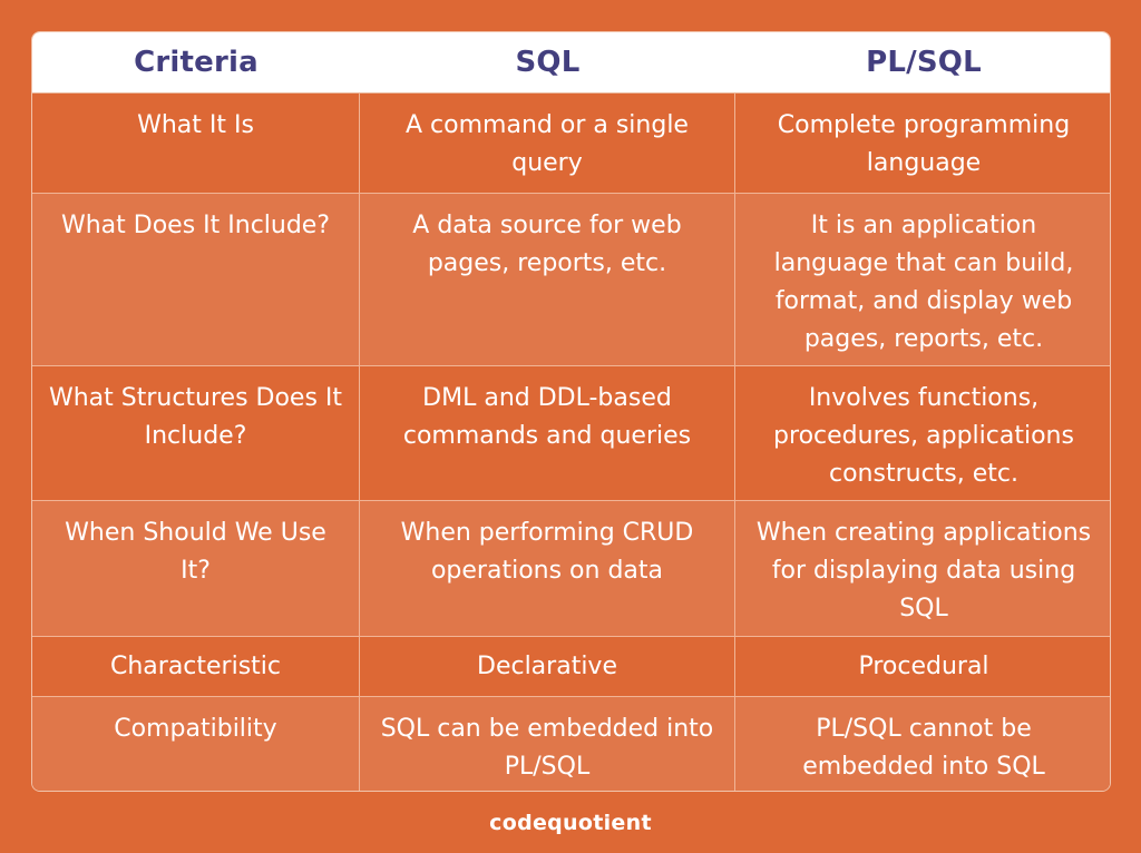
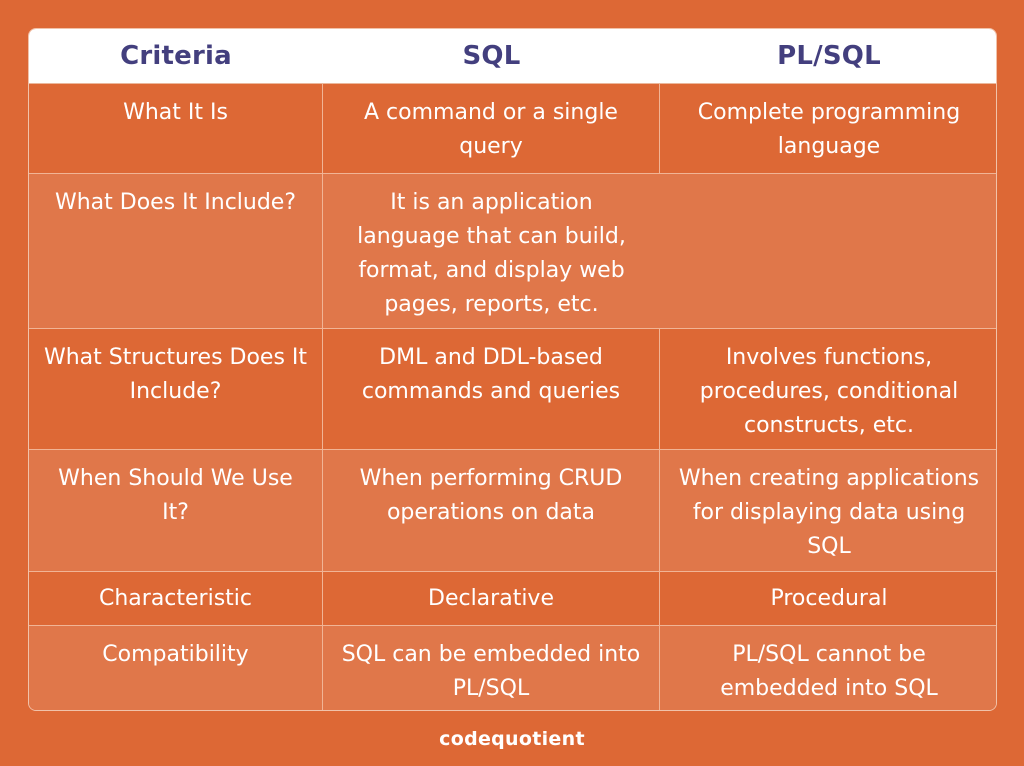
  Criteria
  SQL
  PL/SQL
  What It Is
  A command or a single query
  Complete programming language
  What Does It Include?
- A data source for web pages, reports, etc.
  It is an application language that can build, format, and display web pages, reports, etc.
  What Structures Does It Include?
  DML and DDL-based commands and queries
- Involves functions, procedures, applications constructs, etc.
+ Involves functions, procedures, conditional constructs, etc.
  When Should We Use It?
  When performing CRUD operations on data
  When creating applications for displaying data using SQL
  Characteristic
  Declarative
  Procedural
  Compatibility
  SQL can be embedded into PL/SQL
  PL/SQL cannot be embedded into SQL
  codequotient
